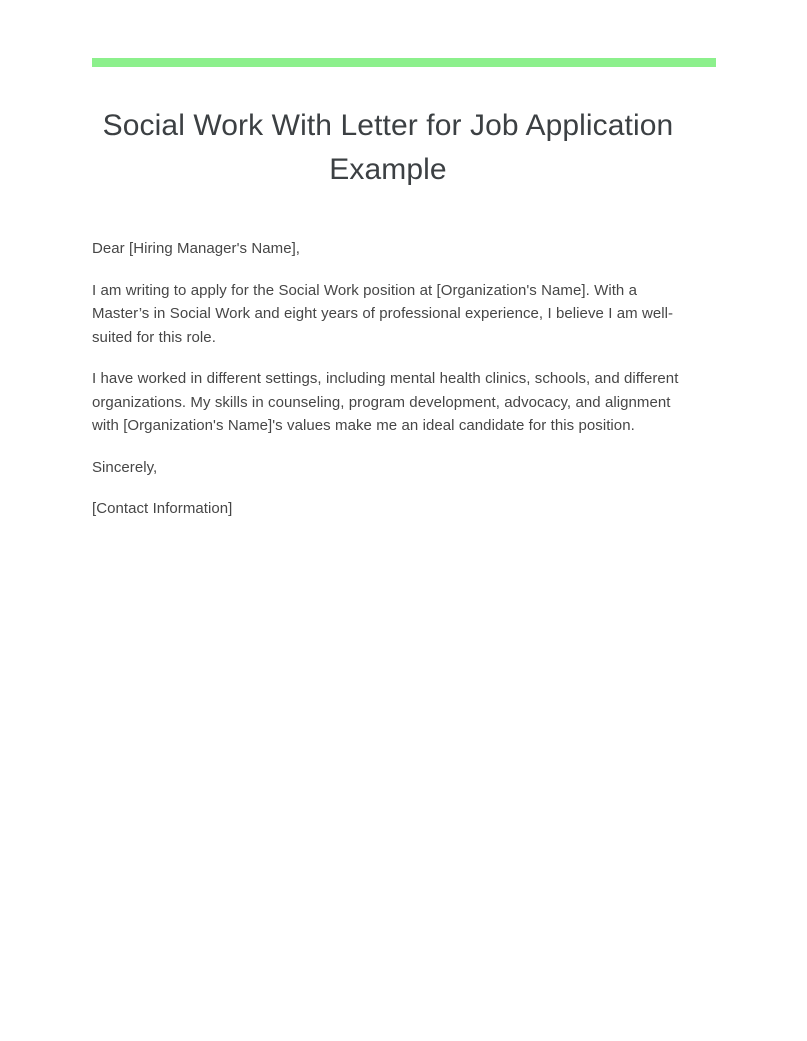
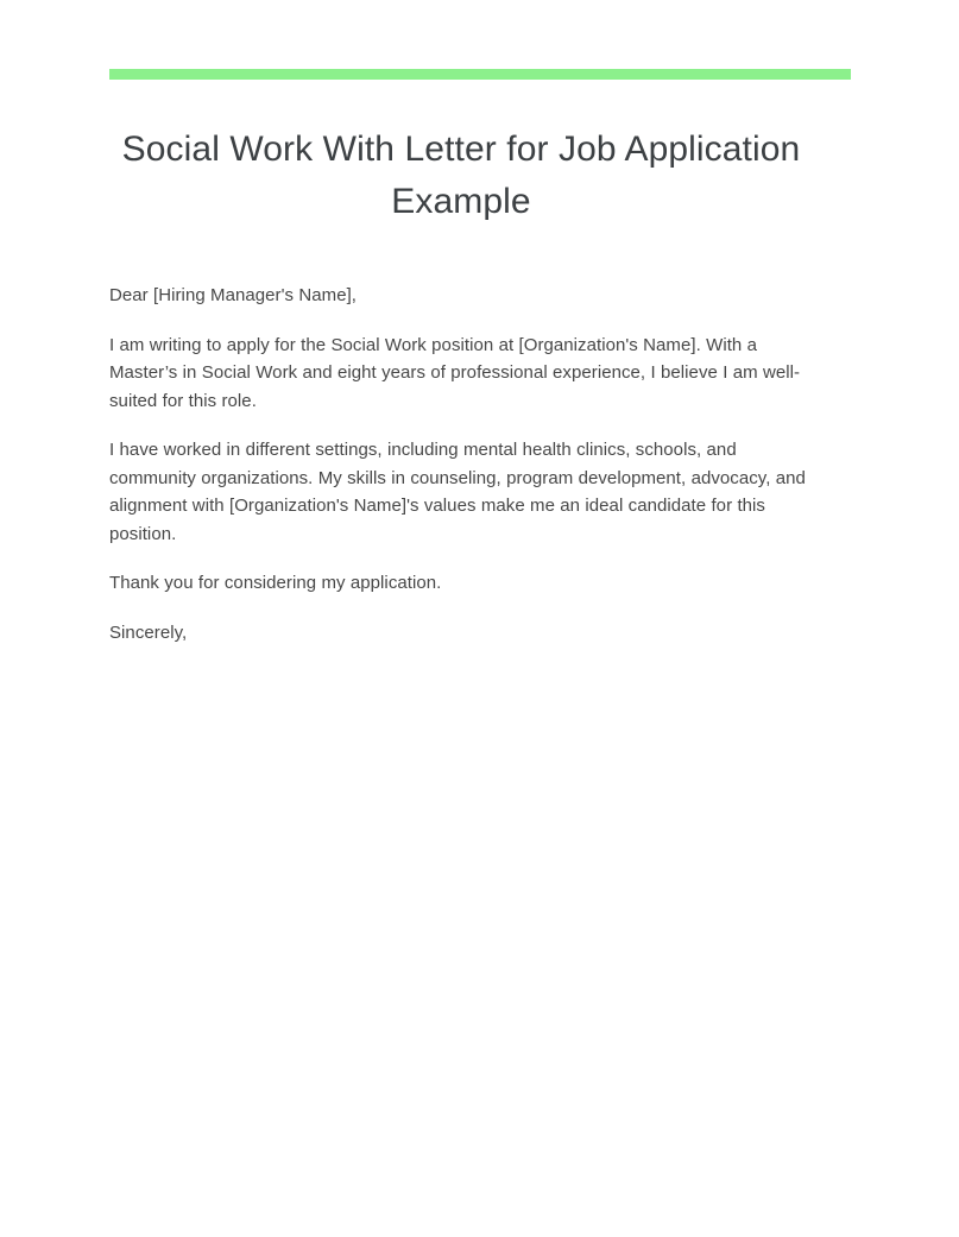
  Social Work With Letter for Job Application Example
  Dear [Hiring Manager's Name],
  I am writing to apply for the Social Work position at [Organization's Name]. With a Master’s in Social Work and eight years of professional experience, I believe I am well-suited for this role.
- I have worked in different settings, including mental health clinics, schools, and different organizations. My skills in counseling, program development, advocacy, and alignment with [Organization's Name]'s values make me an ideal candidate for this position.
+ I have worked in different settings, including mental health clinics, schools, and community organizations. My skills in counseling, program development, advocacy, and alignment with [Organization's Name]'s values make me an ideal candidate for this position.
+ Thank you for considering my application.
  Sincerely,
- [Contact Information]
